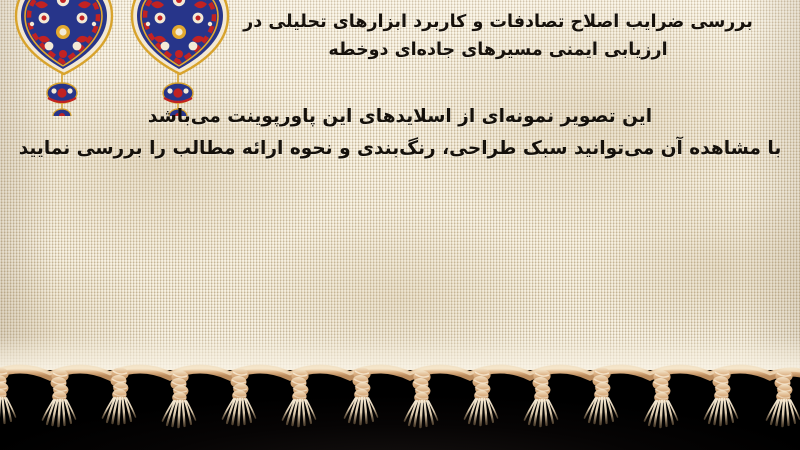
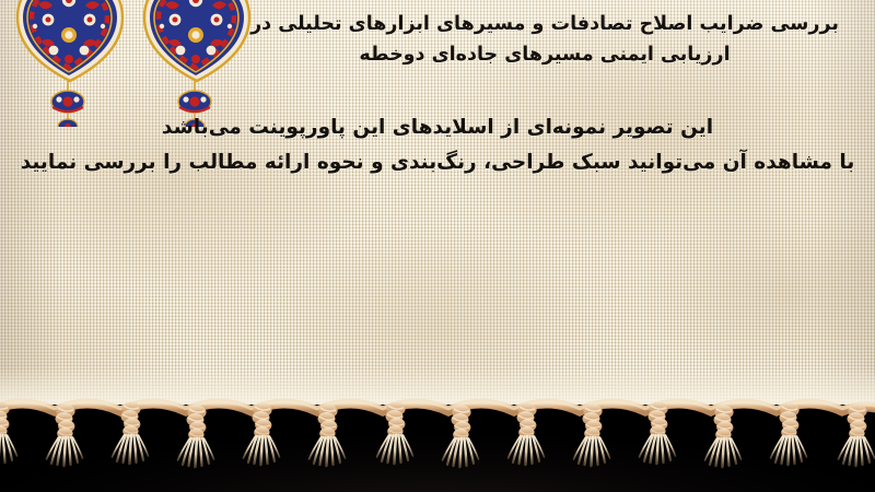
- بررسی ضرایب اصلاح تصادفات و کاربرد ابزارهای تحلیلی در
+ بررسی ضرایب اصلاح تصادفات و مسیرهای ابزارهای تحلیلی در
  ارزیابی ایمنی مسیرهای جاده‌ای دوخطه
  این تصویر نمونه‌ای از اسلایدهای این پاورپوینت می‌باشد
  با مشاهده آن می‌توانید سبک طراحی، رنگ‌بندی و نحوه ارائه مطالب را بررسی نمایید
